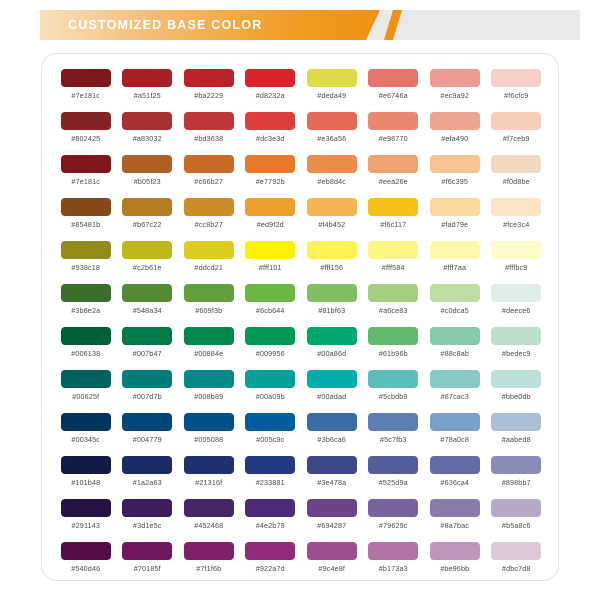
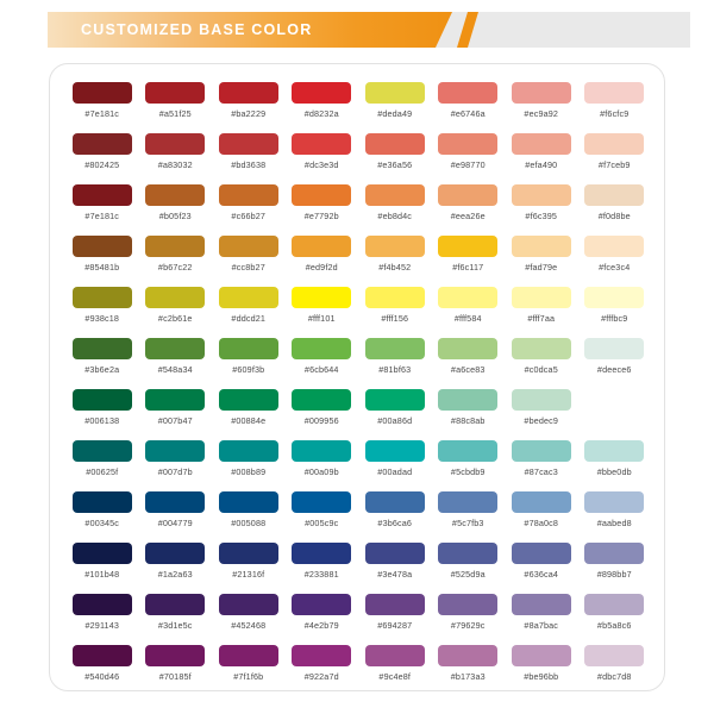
  CUSTOMIZED BASE COLOR
  #7e181c
  #a51f25
  #ba2229
  #d8232a
  #deda49
  #e6746a
  #ec9a92
  #f6cfc9
  #802425
  #a83032
  #bd3638
  #dc3e3d
  #e36a56
  #e98770
  #efa490
  #f7ceb9
  #7e181c
  #b05f23
  #c66b27
  #e7792b
  #eb8d4c
  #eea26e
  #f6c395
  #f0d8be
  #85481b
  #b67c22
  #cc8b27
  #ed9f2d
  #f4b452
  #f6c117
  #fad79e
  #fce3c4
  #938c18
  #c2b61e
  #ddcd21
  #fff101
  #fff156
  #fff584
  #fff7aa
  #fffbc9
  #3b6e2a
  #548a34
  #609f3b
  #6cb644
  #81bf63
  #a6ce83
  #c0dca5
  #deece6
  #006138
  #007b47
  #00884e
  #009956
  #00a86d
- #61b96b
  #88c8ab
  #bedec9
  #00625f
  #007d7b
  #008b89
  #00a09b
  #00adad
  #5cbdb9
  #87cac3
  #bbe0db
  #00345c
  #004779
  #005088
  #005c9c
  #3b6ca6
  #5c7fb3
  #78a0c8
  #aabed8
  #101b48
  #1a2a63
  #21316f
  #233881
  #3e478a
  #525d9a
  #636ca4
  #898bb7
  #291143
  #3d1e5c
  #452468
  #4e2b79
  #694287
  #79629c
  #8a7bac
  #b5a8c6
  #540d46
  #70185f
  #7f1f6b
  #922a7d
  #9c4e8f
  #b173a3
  #be96bb
  #dbc7d8
